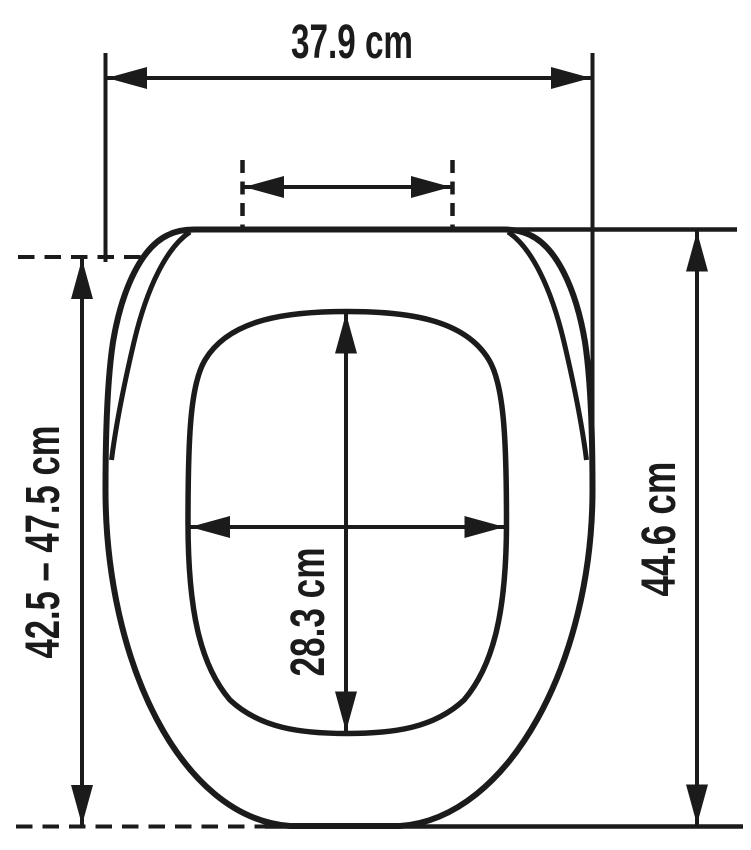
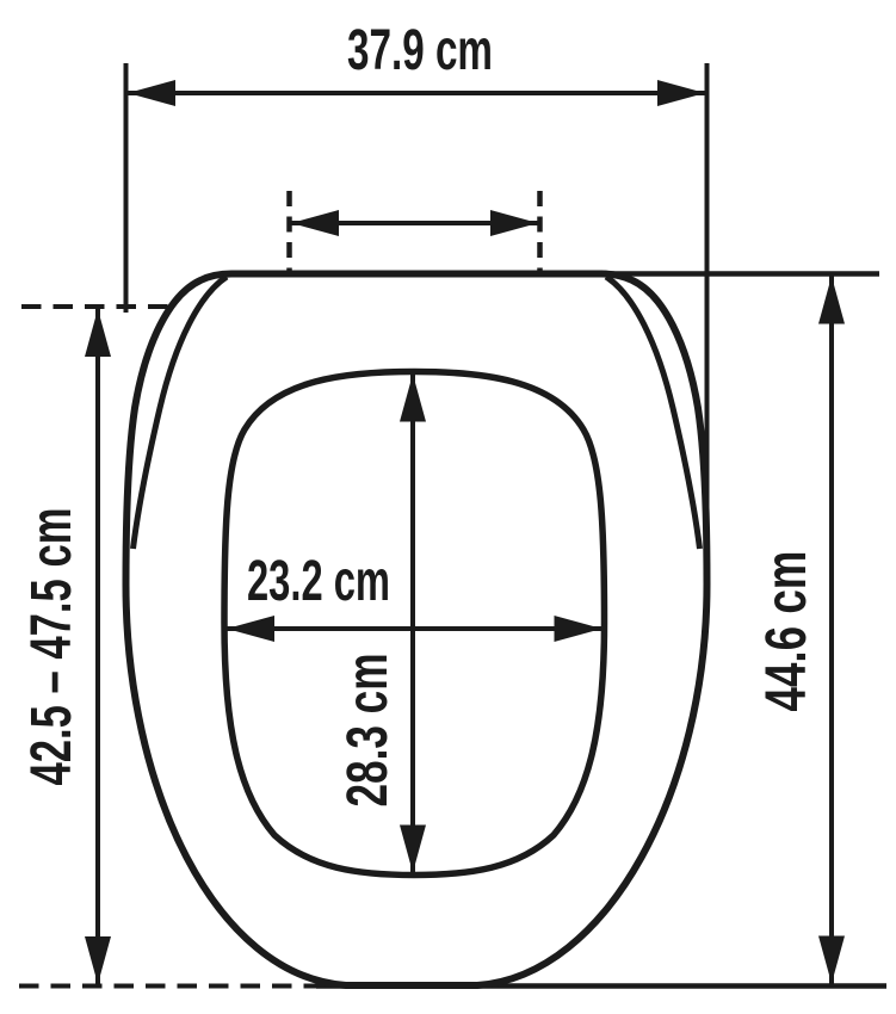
  37.9 cm
+ 23.2 cm
